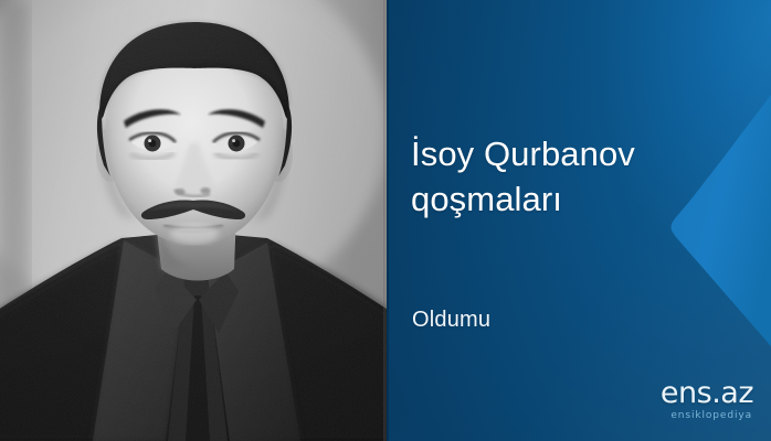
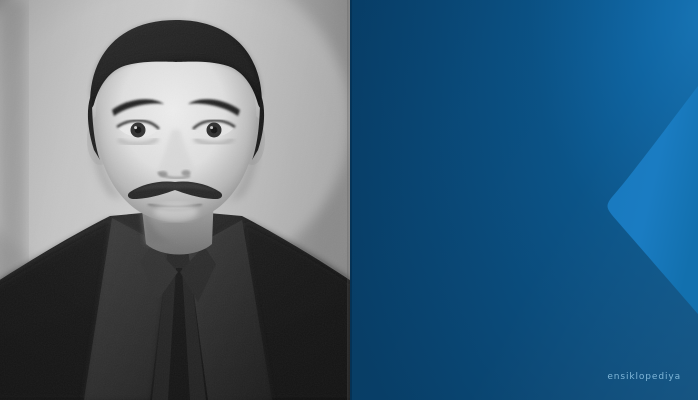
- İsoy Qurbanov
- qoşmaları
- Oldumu
- ens.az
  ensiklopediya
